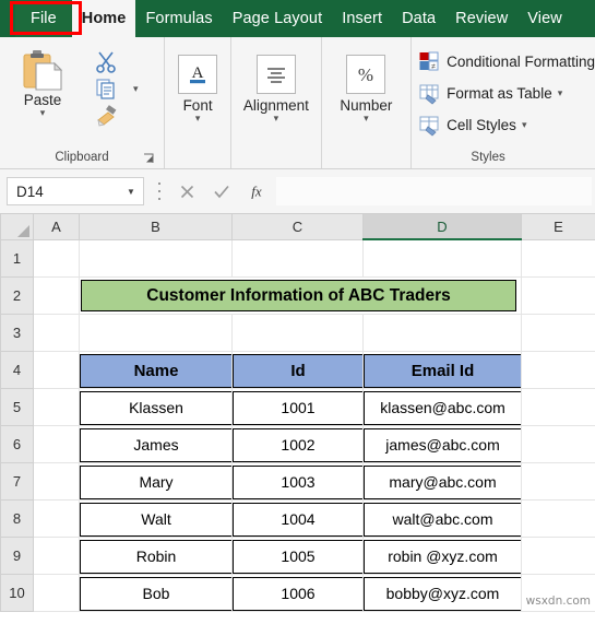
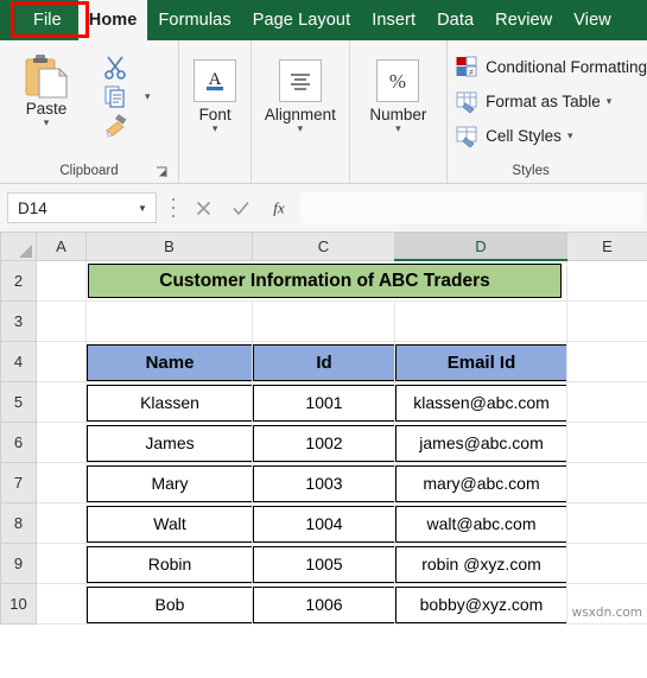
  File
  Home
  Formulas
  Page Layout
  Insert
  Data
  Review
  View
  Paste
  ▾
  ▾
  Clipboard
  A
  Font
  ▾
  Alignment
  ▾
  %
  Number
  ▾
  Conditional Formatting
  Format as Table
  ▾
  Cell Styles
  ▾
  Styles
  D14
  ▼
  fx
  	A	B	C	D	E
- 1
  2		Customer Information of ABC Traders
  3
  4		Name	Id	Email Id
  5		Klassen	1001	klassen@abc.com
  6		James	1002	james@abc.com
  7		Mary	1003	mary@abc.com
  8		Walt	1004	walt@abc.com
  9		Robin	1005	robin @xyz.com
  10		Bob	1006	bobby@xyz.com
  wsxdn.com
